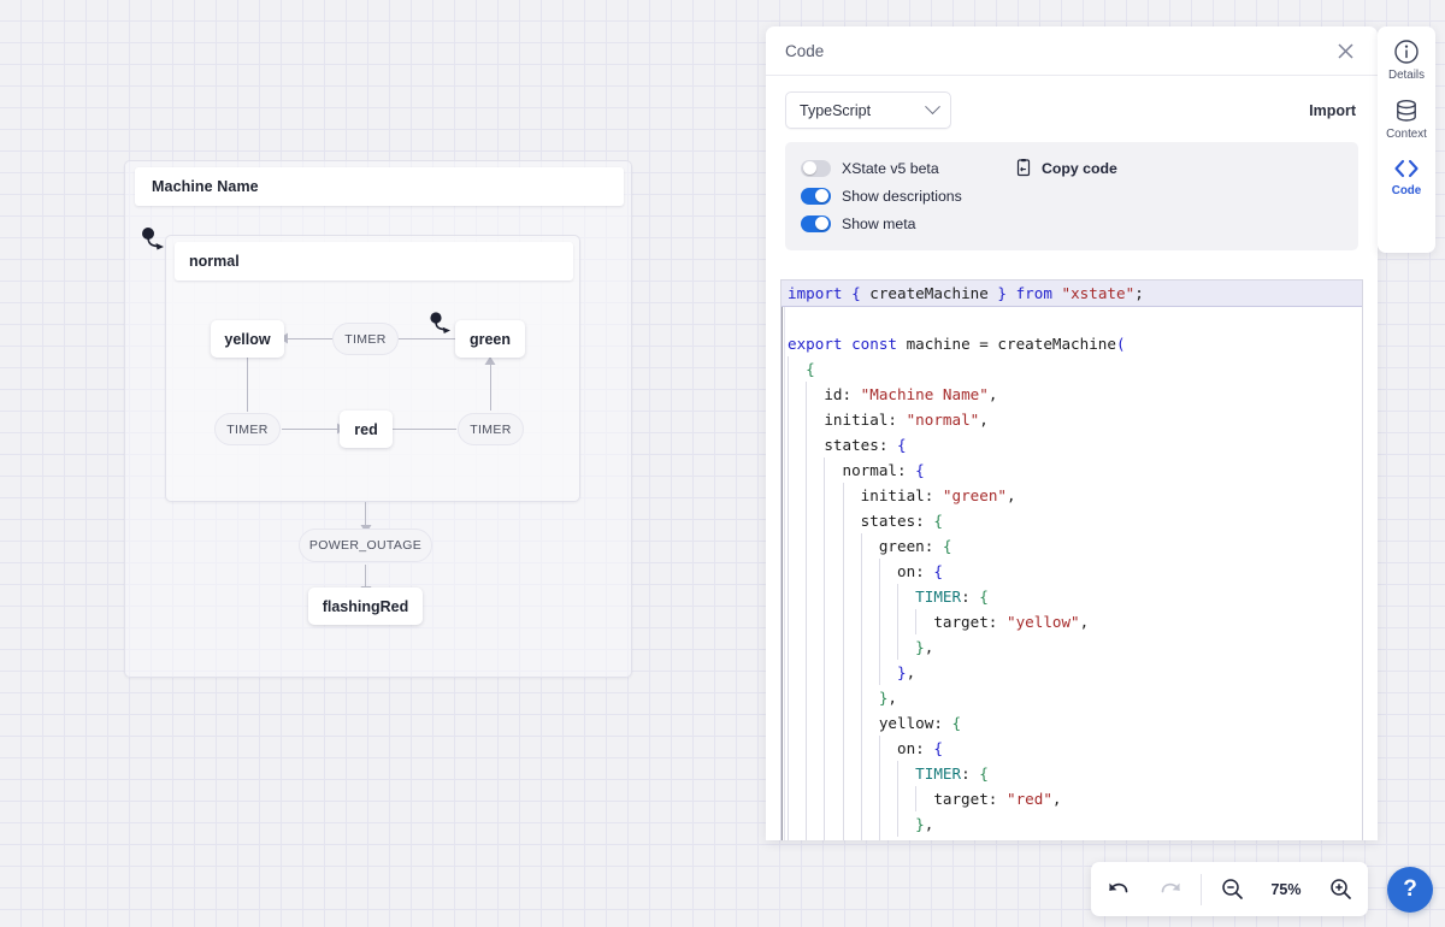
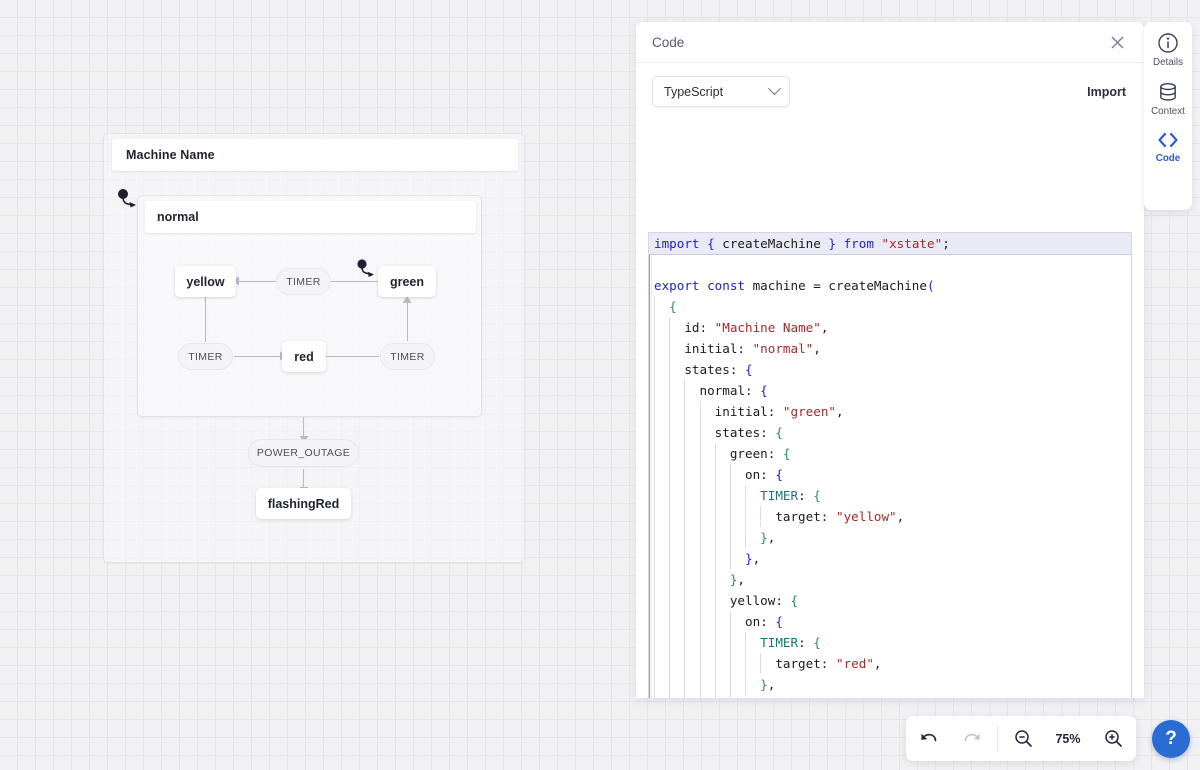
  Machine Name
  normal
  yellow
  green
  red
  flashingRed
  TIMER
  TIMER
  TIMER
  POWER_OUTAGE
  Code
  TypeScript
  Import
- XState v5 beta
- Show descriptions
- Show meta
- Copy code
  import { createMachine } from "xstate";
  export const machine = createMachine(
  {
  id: "Machine Name",
  initial: "normal",
  states: {
  normal: {
  initial: "green",
  states: {
  green: {
  on: {
  TIMER: {
  target: "yellow",
  },
  },
  },
  yellow: {
  on: {
  TIMER: {
  target: "red",
  },
  Details
  Context
  Code
  75%
  ?
